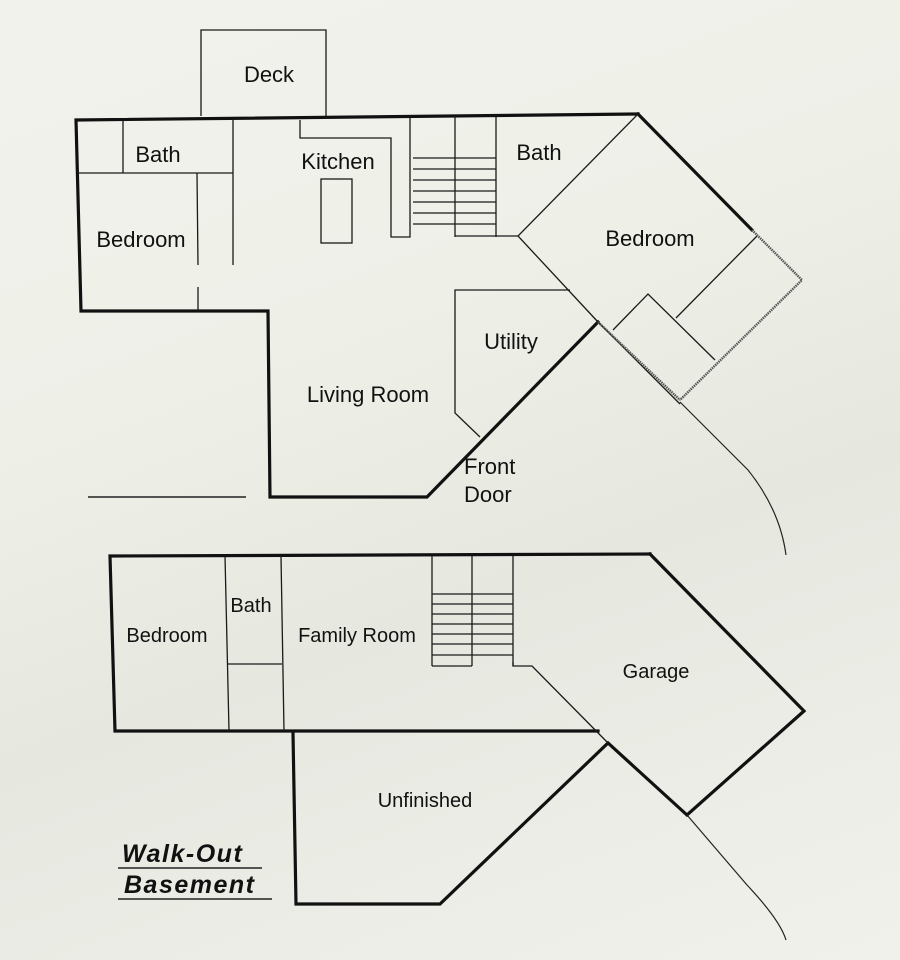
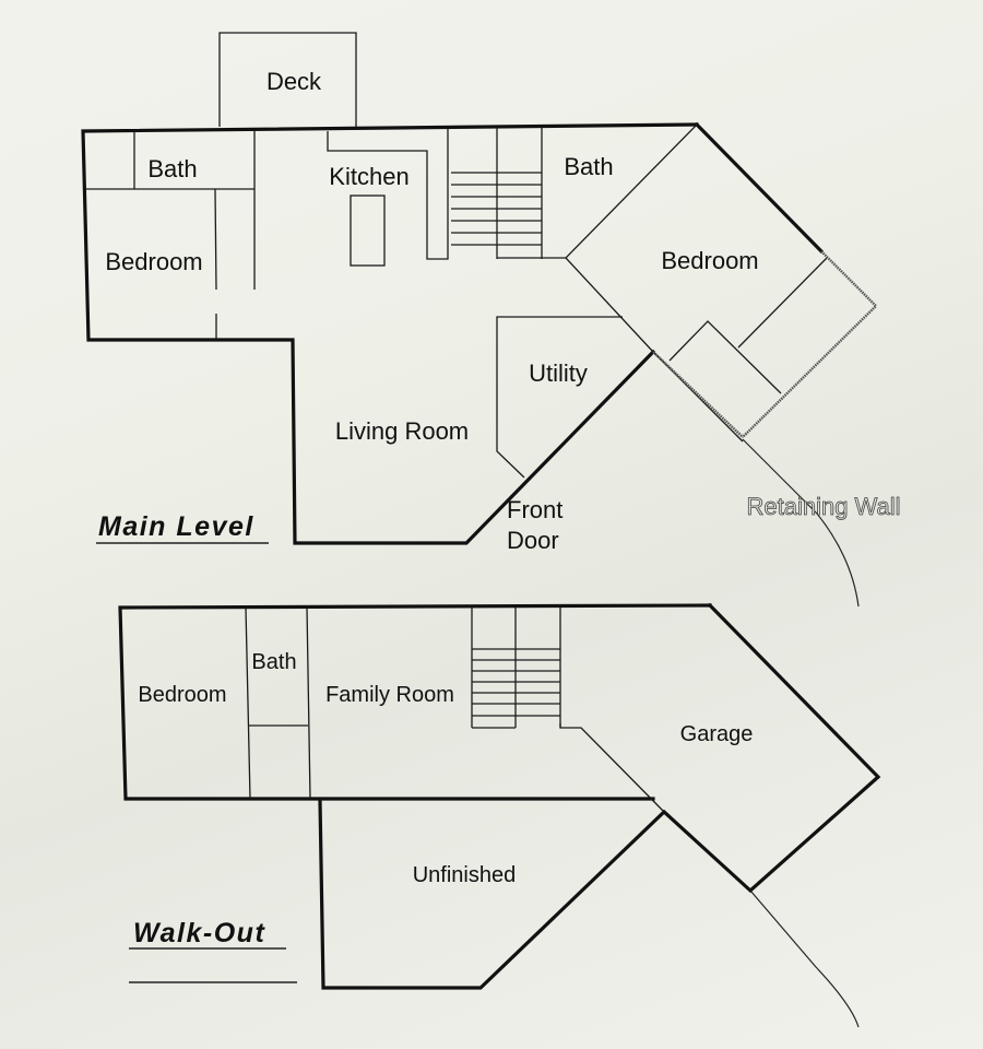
  Deck
  Bath
  Bedroom
  Kitchen
  Bath
  Bedroom
  Utility
  Living Room
  Front
  Door
+ Retaining Wall
+ Main Level
  Bedroom
  Bath
  Family Room
  Garage
  Unfinished
  Walk-Out
- Basement
